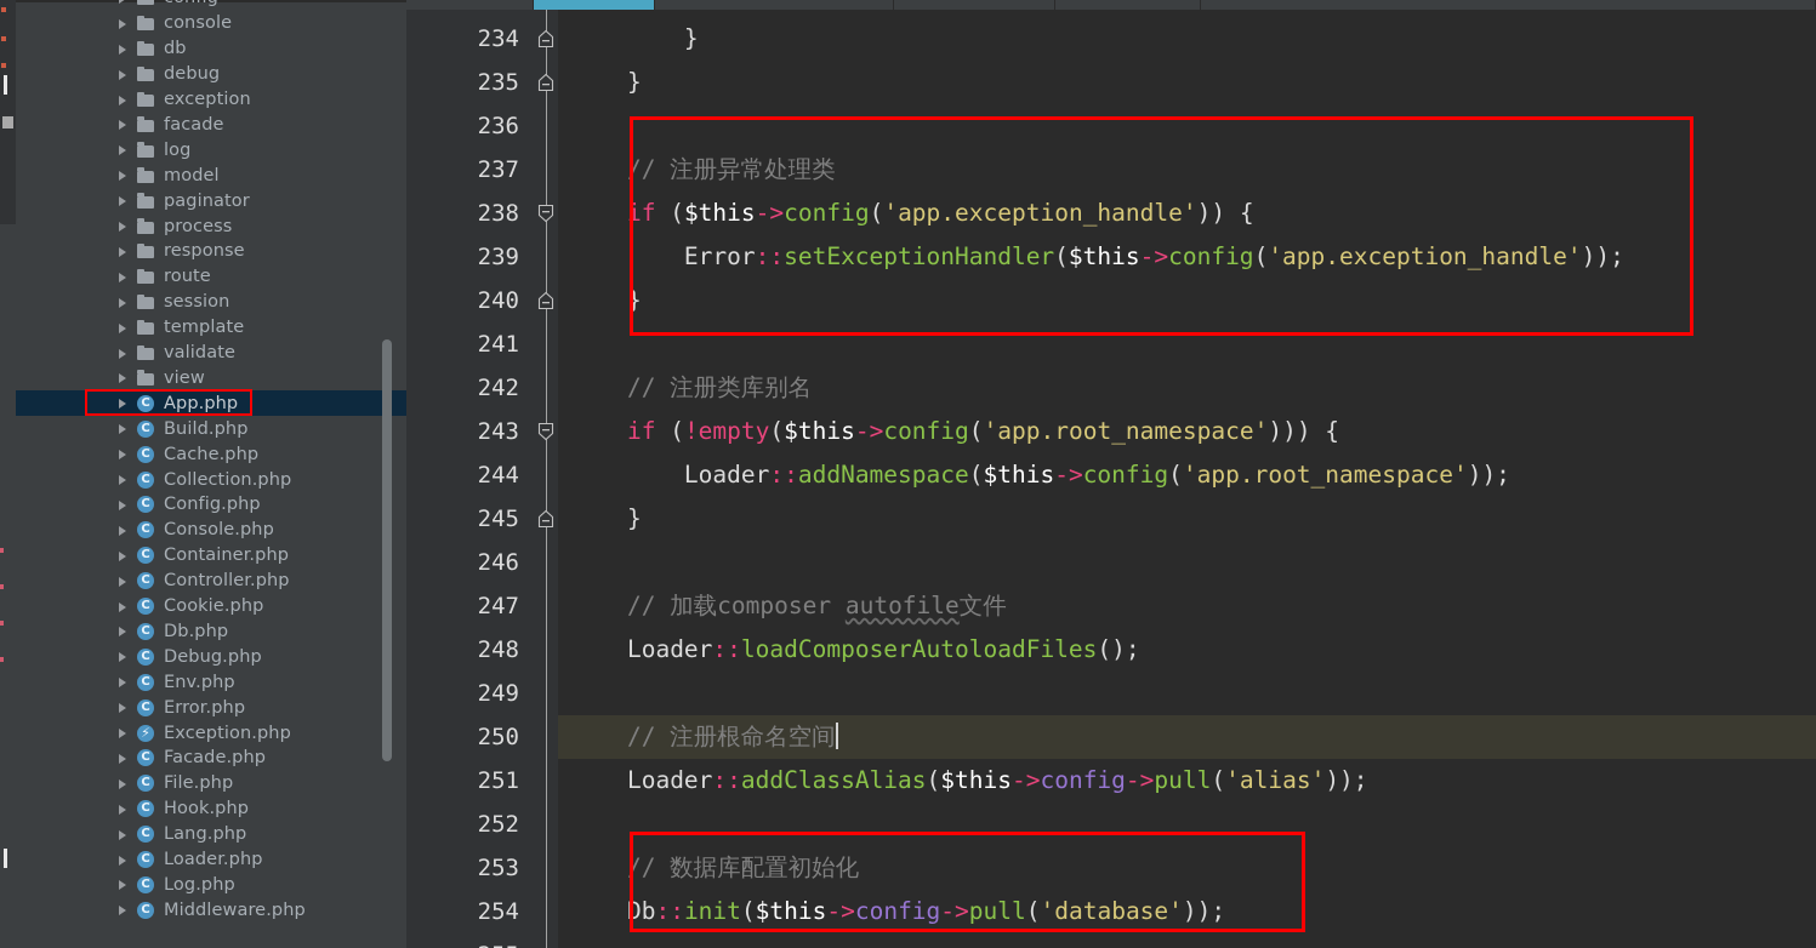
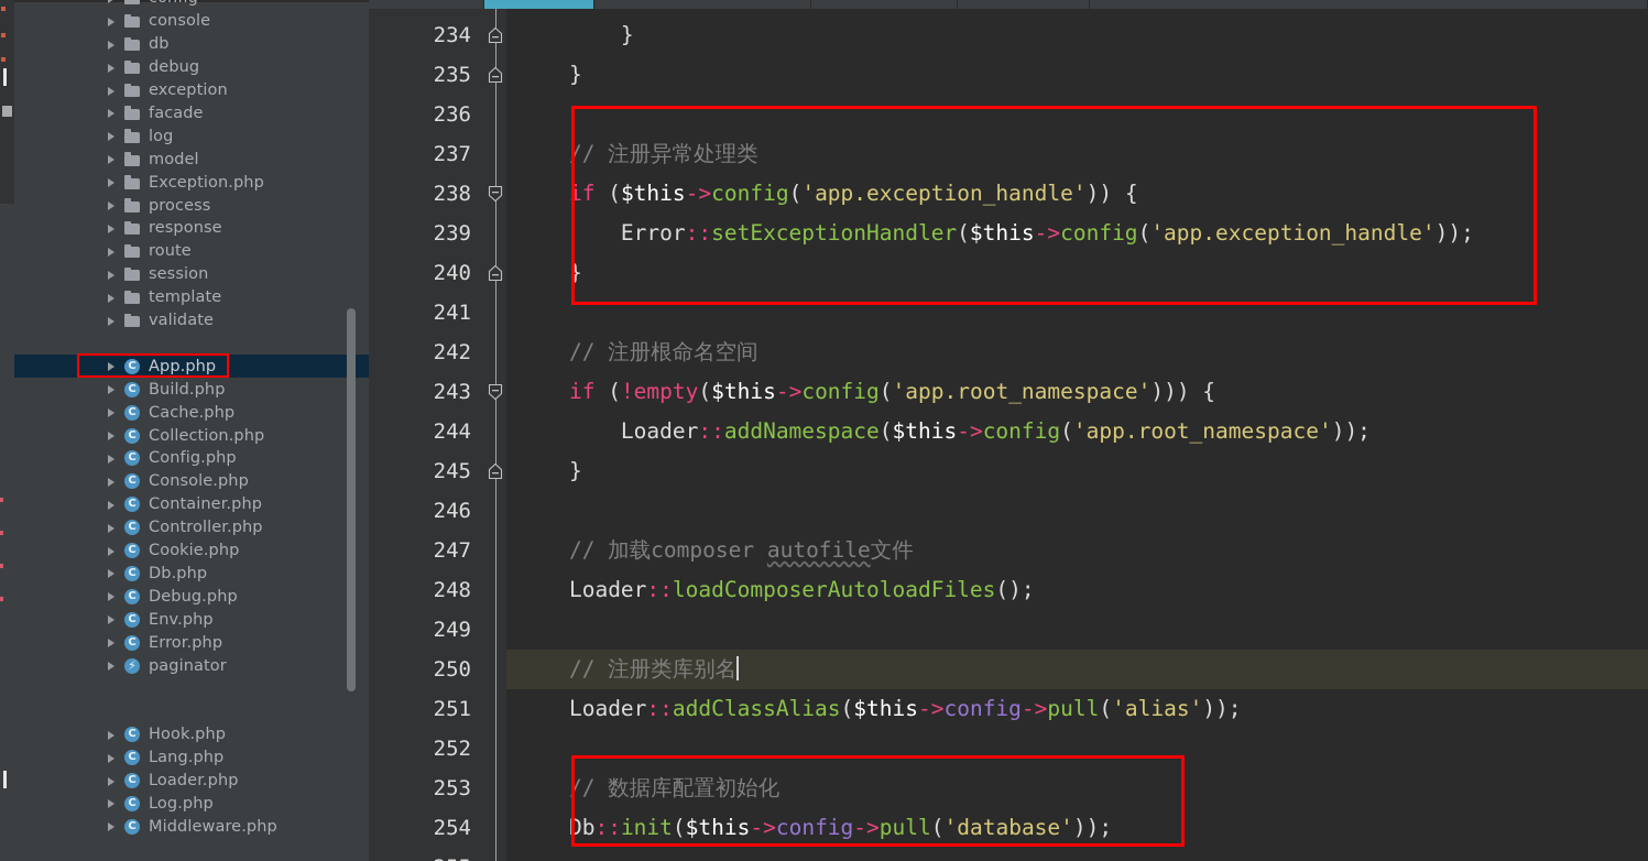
  console
  db
  debug
  exception
  facade
  log
  model
- paginator
+ Exception.php
  process
  response
  route
  session
  template
  validate
- view
  App.php
  Build.php
  Cache.php
  Collection.php
  Config.php
  Console.php
  Container.php
  Controller.php
  Cookie.php
  Db.php
  Debug.php
  Env.php
  Error.php
- Exception.php
+ paginator
- Facade.php
- File.php
  Hook.php
  Lang.php
  Loader.php
  Log.php
  Middleware.php
  234
  235
  236
  237
  238
  239
  240
  241
  242
  243
  244
  245
  246
  247
  248
  249
  250
  251
  252
  253
  254
  }
  }
  // 注册异常处理类
  if ($this->config('app.exception_handle')) {
  Error::setExceptionHandler($this->config('app.exception_handle'));
  }
- // 注册类库别名
+ // 注册根命名空间
  if (!empty($this->config('app.root_namespace'))) {
  Loader::addNamespace($this->config('app.root_namespace'));
  }
  // 加载composer autofile文件
  Loader::loadComposerAutoloadFiles();
- // 注册根命名空间
+ // 注册类库别名
  Loader::addClassAlias($this->config->pull('alias'));
  // 数据库配置初始化
  Db::init($this->config->pull('database'));
